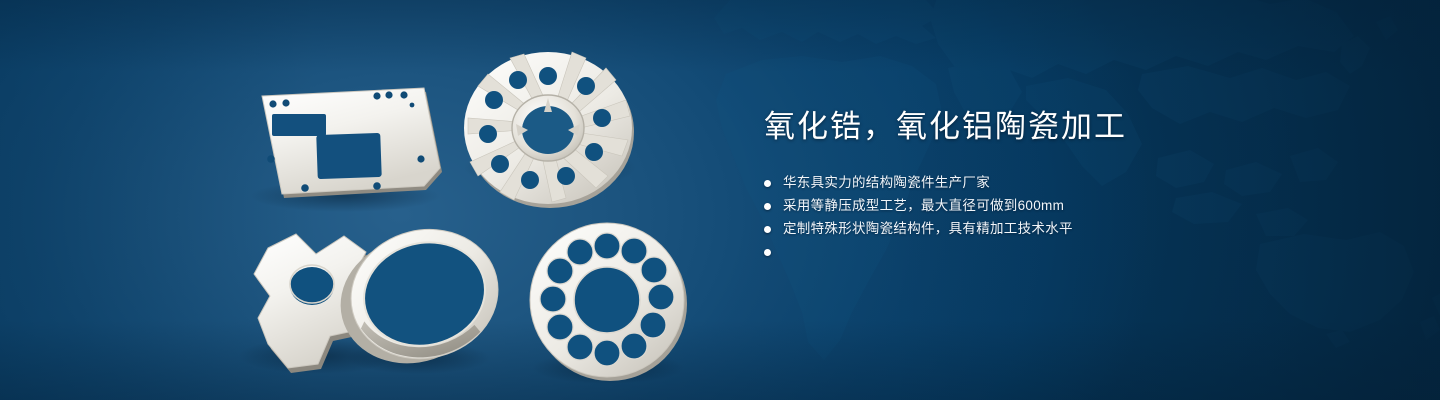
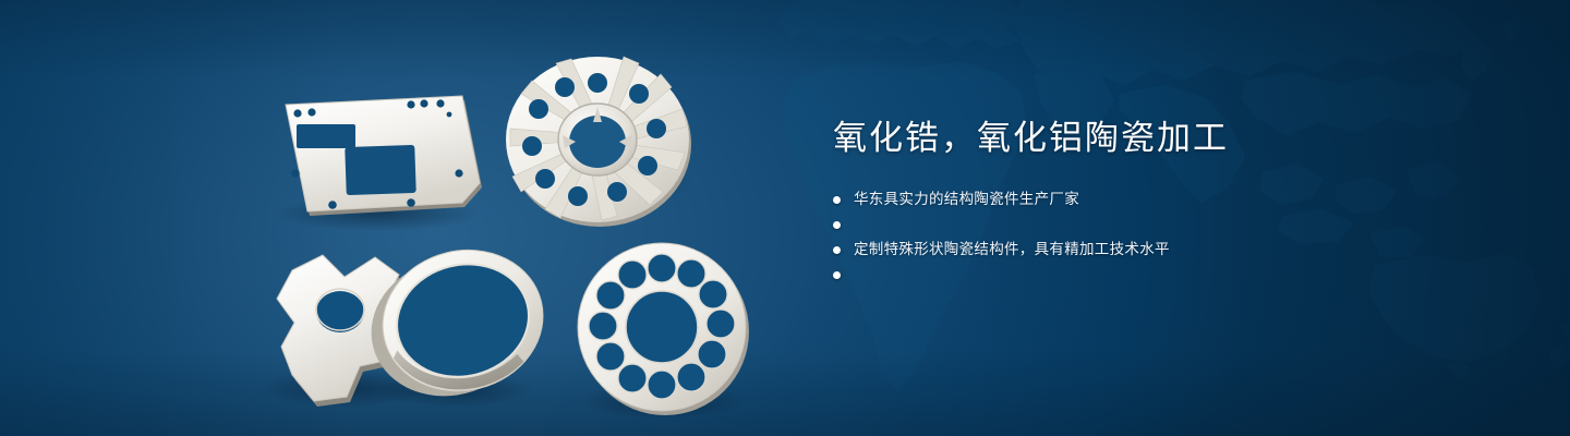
  氧化锆，氧化铝陶瓷加工
  华东具实力的结构陶瓷件生产厂家
- 采用等静压成型工艺，最大直径可做到600mm
  定制特殊形状陶瓷结构件，具有精加工技术水平
